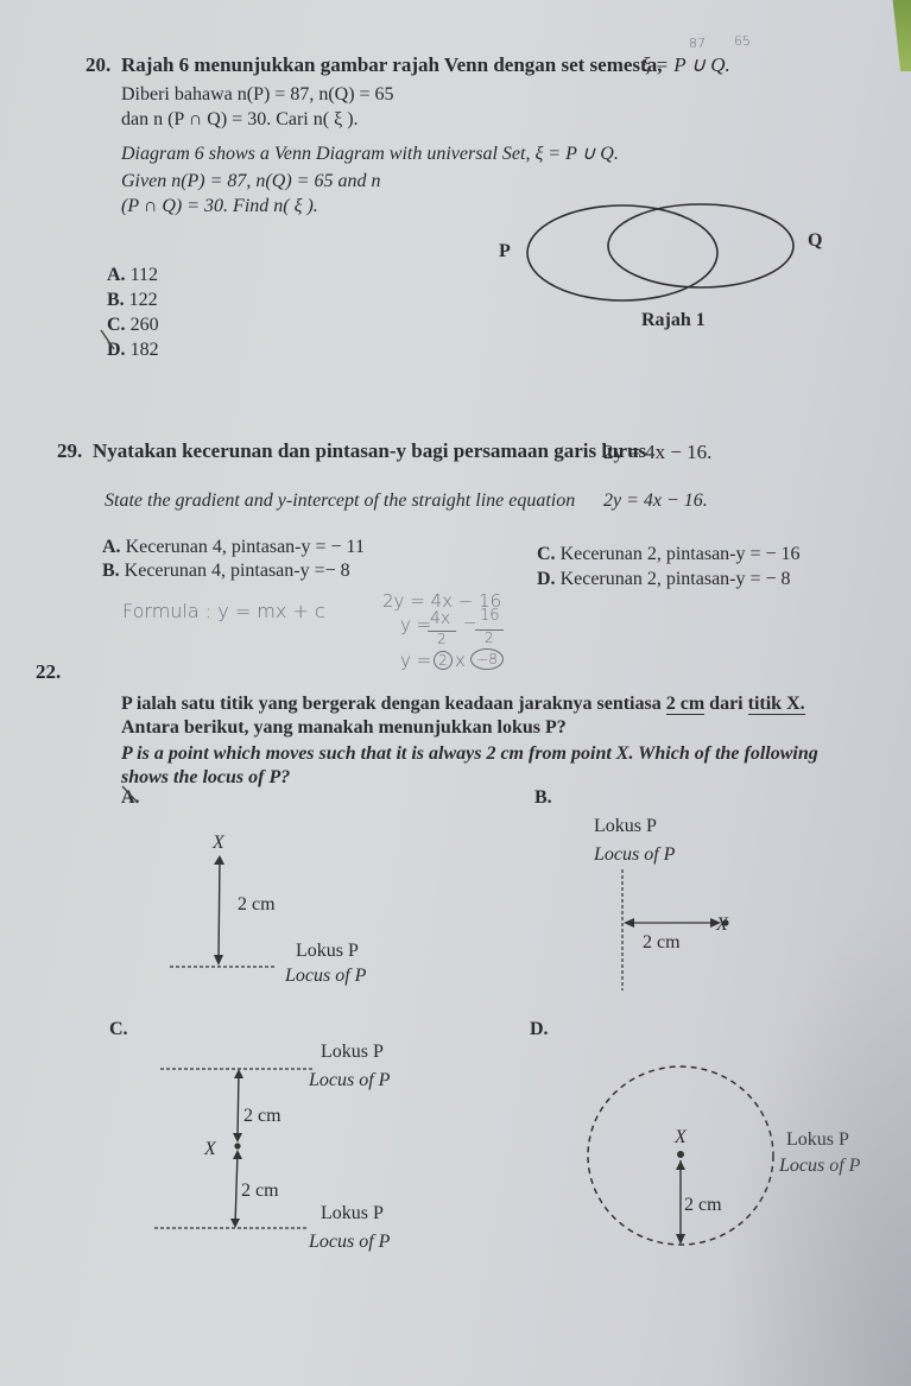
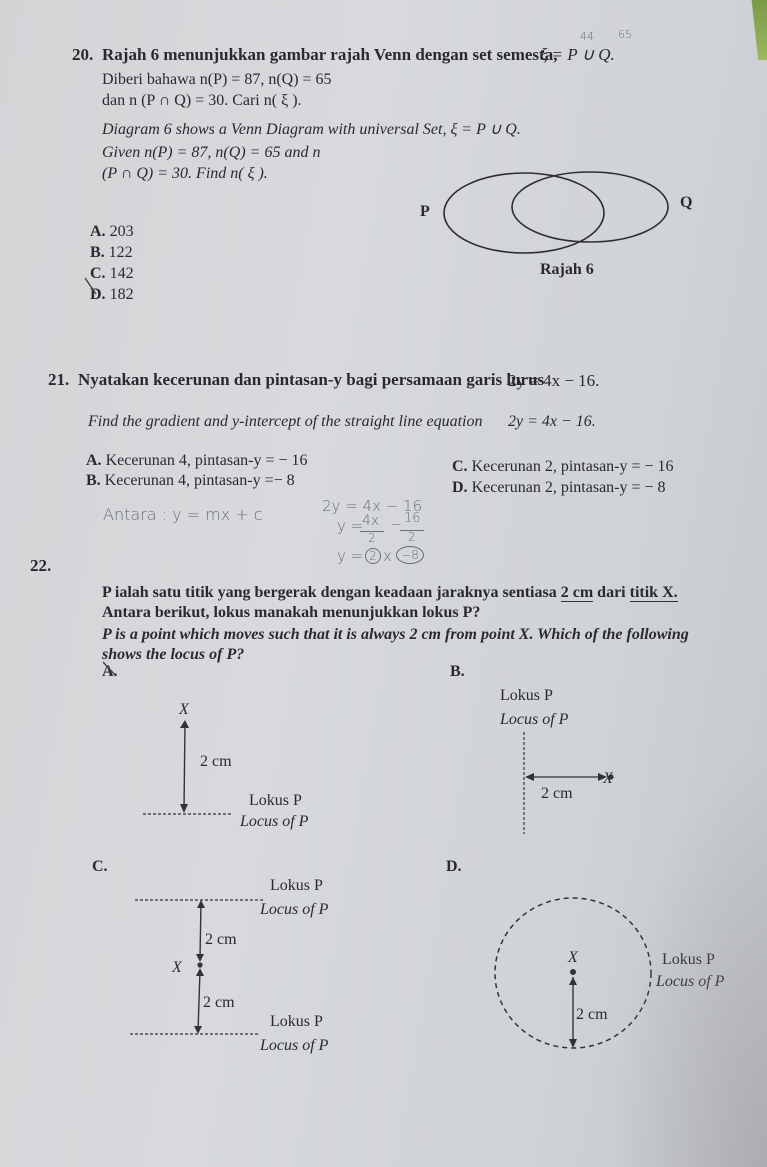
  20.
  Rajah 6 menunjukkan gambar rajah Venn dengan set semesta,
  ξ = P ∪ Q.
- 87
+ 44
  65
  Diberi bahawa n(P) = 87, n(Q) = 65
  dan n (P ∩ Q) = 30. Cari n( ξ ).
  Diagram 6 shows a Venn Diagram with universal Set, ξ = P ∪ Q.
  Given n(P) = 87, n(Q) = 65 and n
  (P ∩ Q) = 30. Find n( ξ ).
  P
  Q
- Rajah 1
+ Rajah 6
- A. 112
+ A. 203
  B. 122
- C. 260
+ C. 142
  D. 182
- 29.
+ 21.
  Nyatakan kecerunan dan pintasan-y bagi persamaan garis lurus
  2y = 4x − 16.
- State the gradient and y-intercept of the straight line equation
+ Find the gradient and y-intercept of the straight line equation
  2y = 4x − 16.
- A. Kecerunan 4, pintasan-y = − 11
+ A. Kecerunan 4, pintasan-y = − 16
  B. Kecerunan 4, pintasan-y =− 8
  C. Kecerunan 2, pintasan-y = − 16
  D. Kecerunan 2, pintasan-y = − 8
- Formula : y = mx + c
+ Antara : y = mx + c
  2y = 4x − 16
  y =
  4x
  2
  −
  16
  2
  y =
  2
  x
  −8
  22.
  P ialah satu titik yang bergerak dengan keadaan jaraknya sentiasa 2 cm dari titik X.
- Antara berikut, yang manakah menunjukkan lokus P?
+ Antara berikut, lokus manakah menunjukkan lokus P?
  P is a point which moves such that it is always 2 cm from point X. Which of the following
  shows the locus of P?
  A.
  X
  2 cm
  Lokus P
  Locus of P
  B.
  Lokus P
  Locus of P
  2 cm
  C.
  Lokus P
  Locus of P
  2 cm
  X
  2 cm
  Lokus P
  Locus of P
  D.
  X
  2 cm
